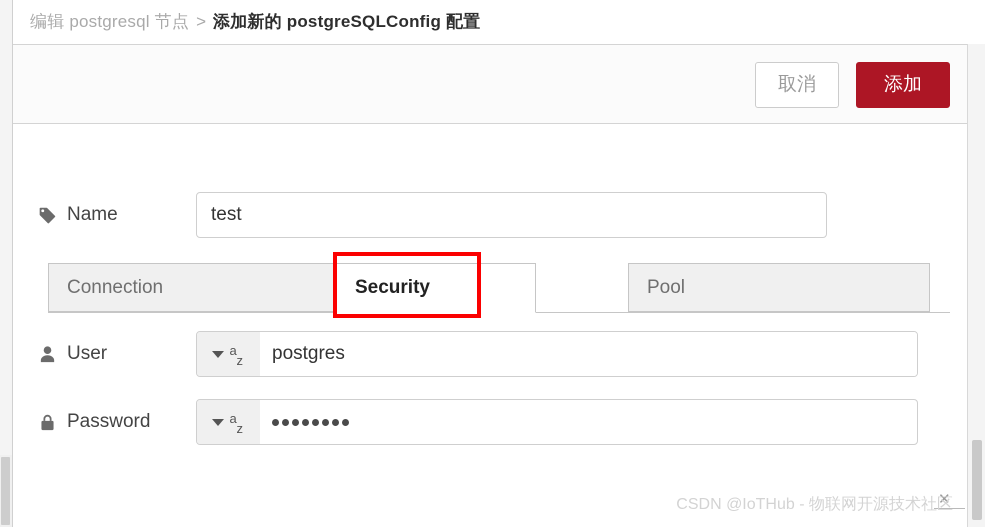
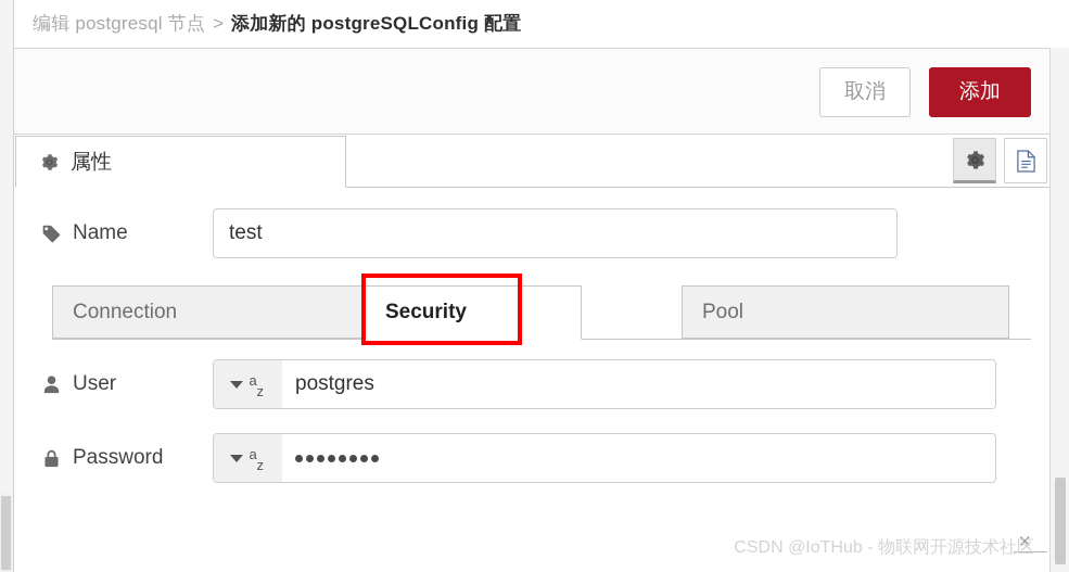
  编辑 postgresql 节点
  >
  添加新的 postgreSQLConfig 配置
  取消
  添加
+ 属性
  Name
  test
  Connection
  Security
  Pool
  User
  a
  z
  postgres
  Password
  a
  z
  ✕
  CSDN @IoTHub - 物联网开源技术社区
